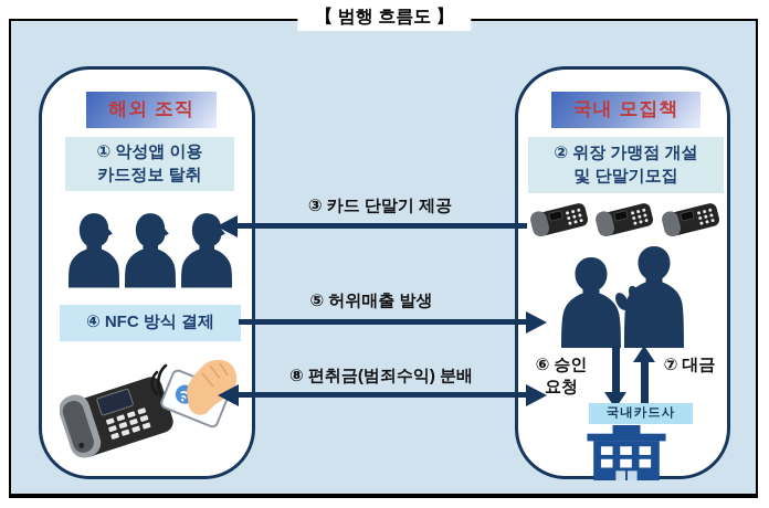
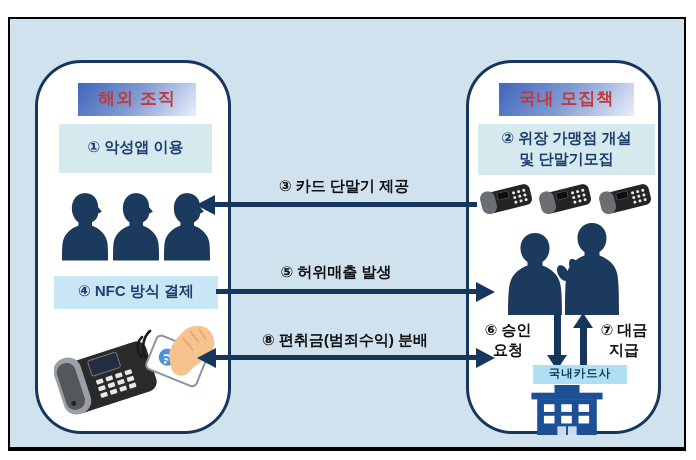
- 【 범행 흐름도 】
  해외 조직
  ① 악성앱 이용
- 카드정보 탈취
  ④ NFC 방식 결제
  국내 모집책
  ② 위장 가맹점 개설
  및 단말기모집
  ⑥ 승인
  요청
  ⑦ 대금
+ 지급
  국내카드사
  ③ 카드 단말기 제공
  ⑤ 허위매출 발생
  ⑧ 편취금(범죄수익) 분배
